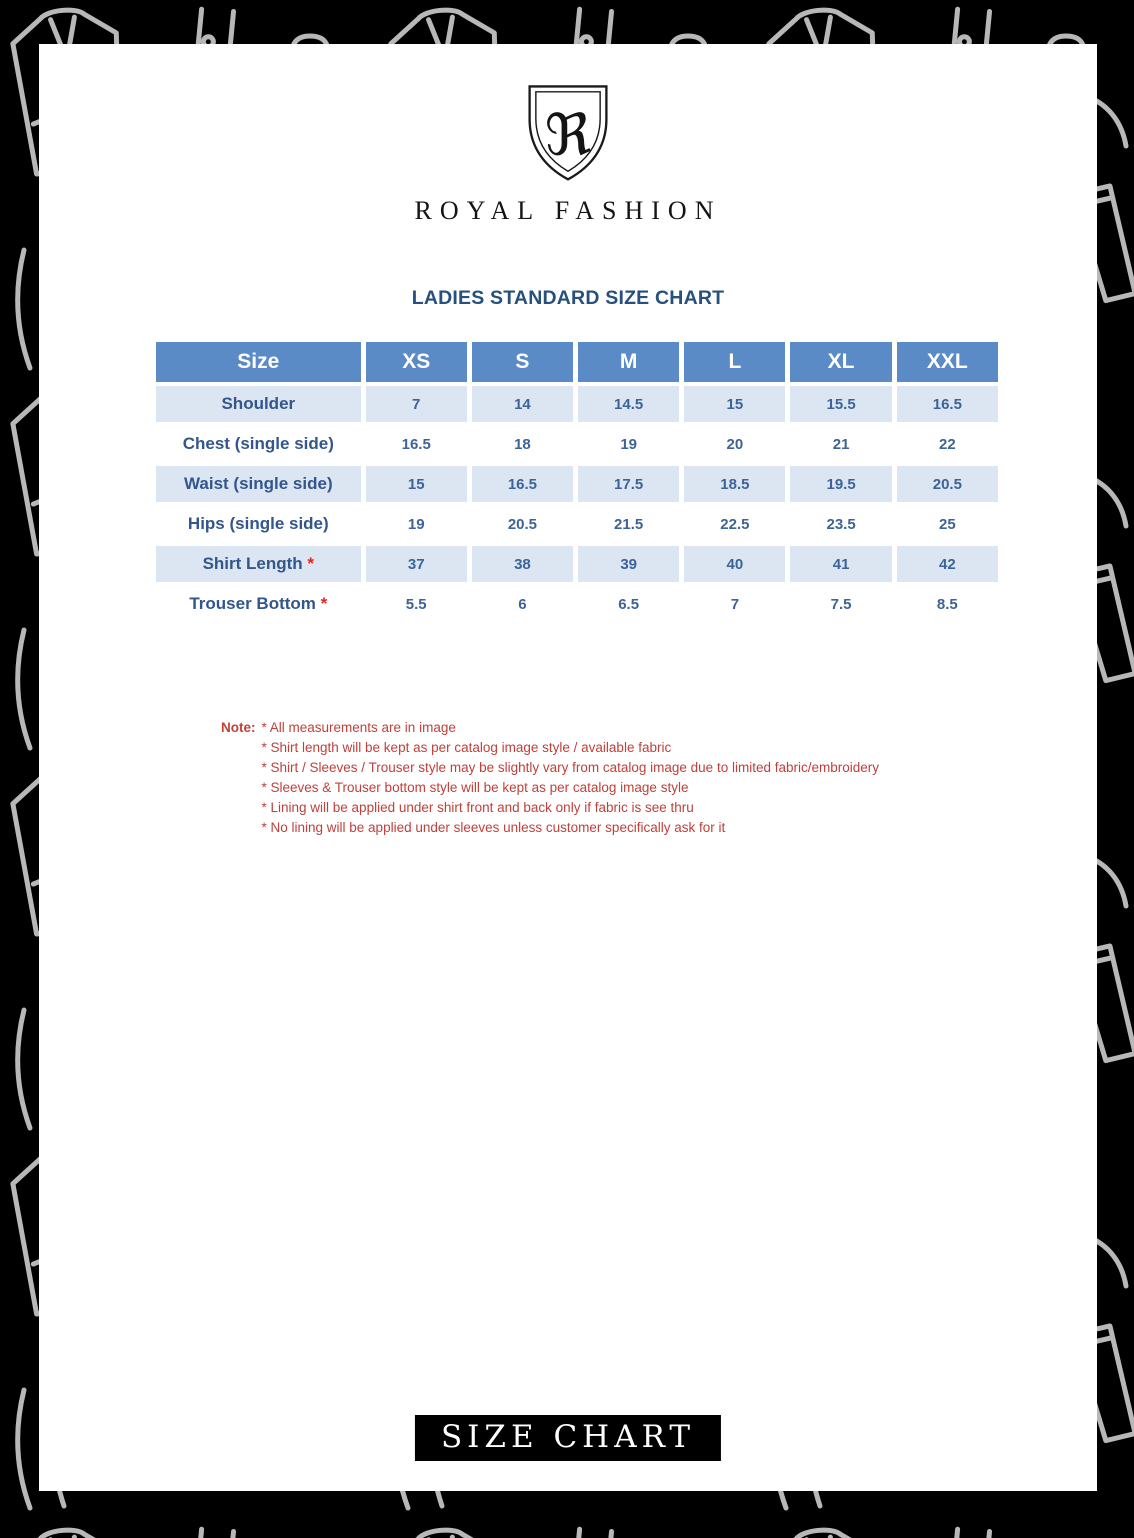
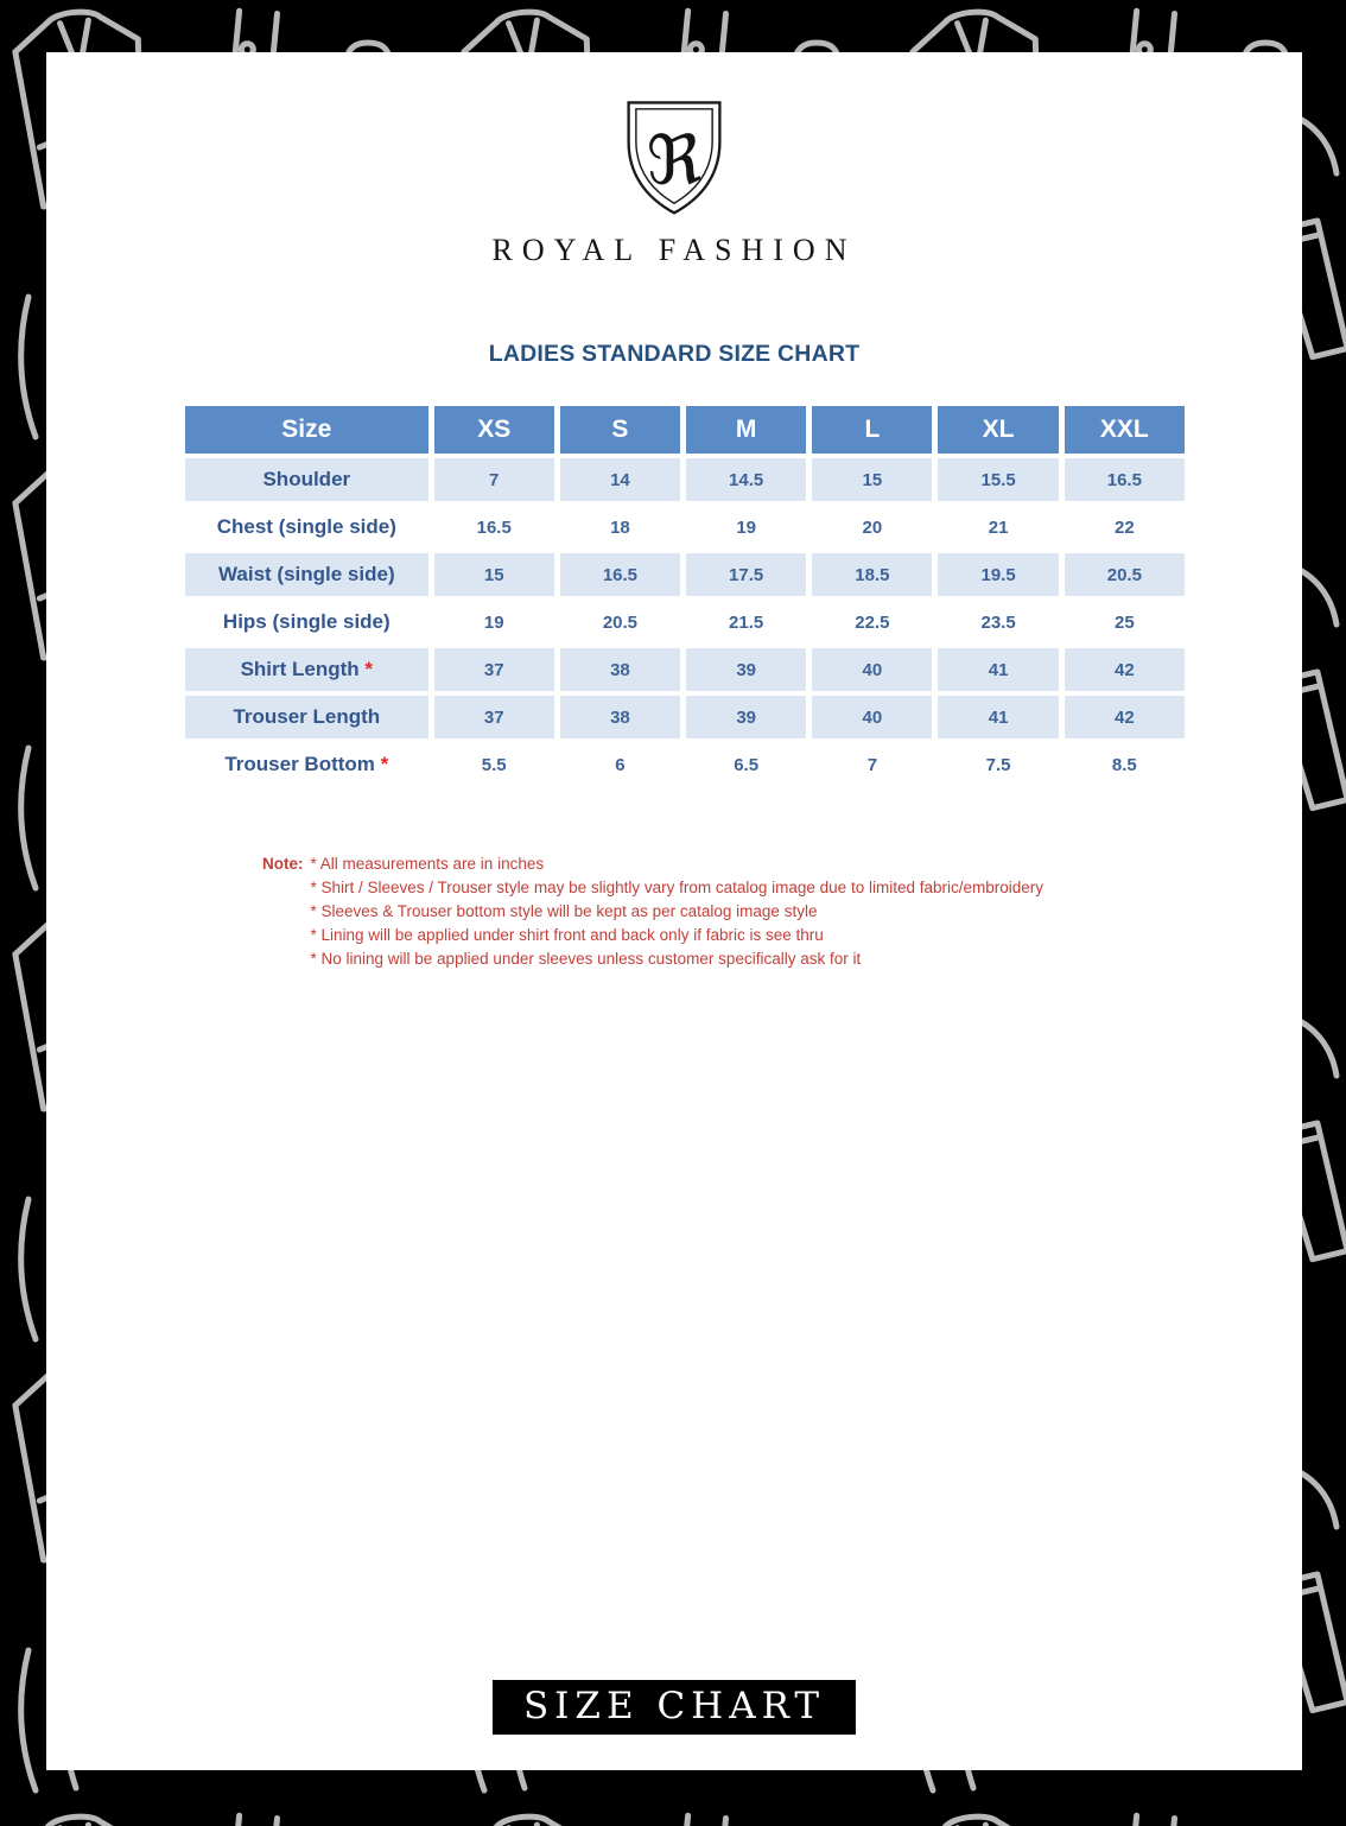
  ℜ
  ROYAL FASHION
  LADIES STANDARD SIZE CHART
  Size	XS	S	M	L	XL	XXL
  Shoulder	7	14	14.5	15	15.5	16.5
  Chest (single side)	16.5	18	19	20	21	22
  Waist (single side)	15	16.5	17.5	18.5	19.5	20.5
  Hips (single side)	19	20.5	21.5	22.5	23.5	25
  Shirt Length *	37	38	39	40	41	42
+ Trouser Length	37	38	39	40	41	42
  Trouser Bottom *	5.5	6	6.5	7	7.5	8.5
  Note:
- * All measurements are in image
+ * All measurements are in inches
- * Shirt length will be kept as per catalog image style / available fabric
  * Shirt / Sleeves / Trouser style may be slightly vary from catalog image due to limited fabric/embroidery
  * Sleeves & Trouser bottom style will be kept as per catalog image style
  * Lining will be applied under shirt front and back only if fabric is see thru
  * No lining will be applied under sleeves unless customer specifically ask for it
  SIZE CHART
